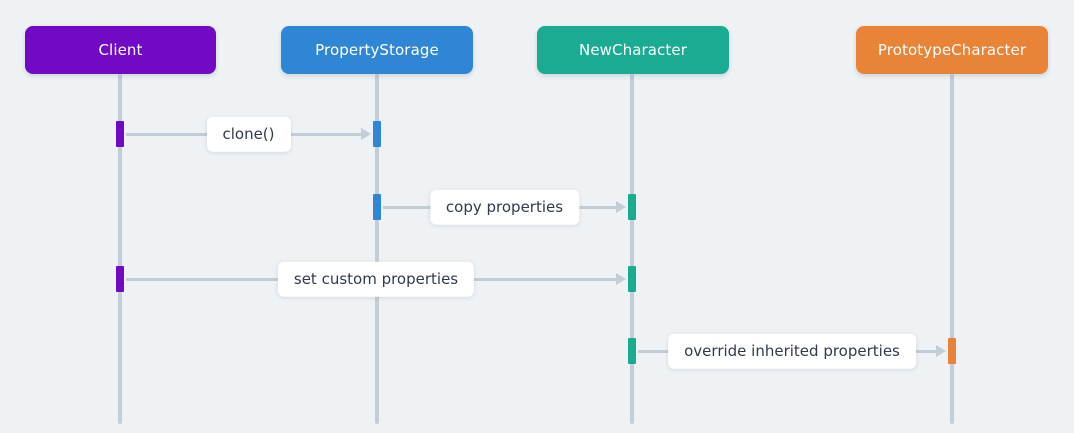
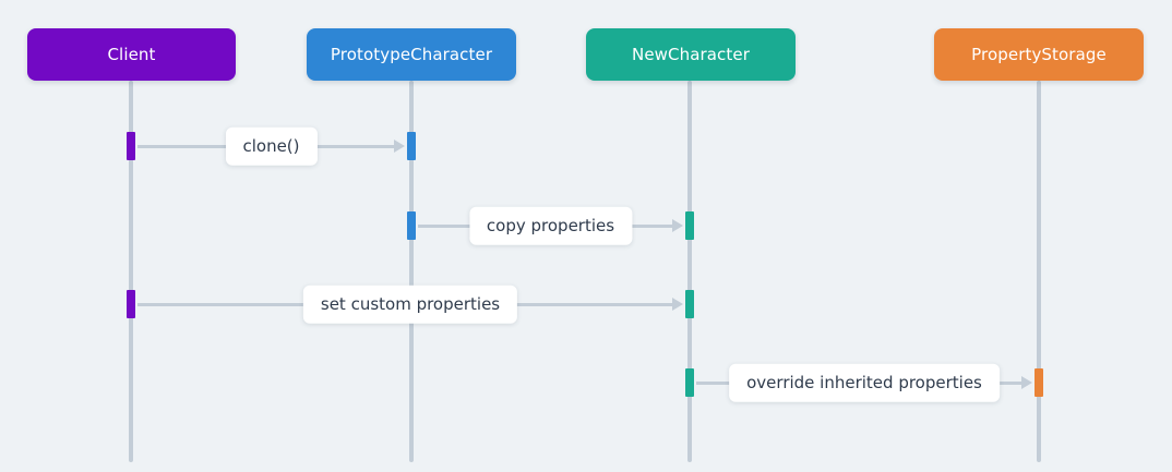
  Client
- PropertyStorage
+ PrototypeCharacter
  NewCharacter
- PrototypeCharacter
+ PropertyStorage
  clone()
  copy properties
  set custom properties
  override inherited properties
